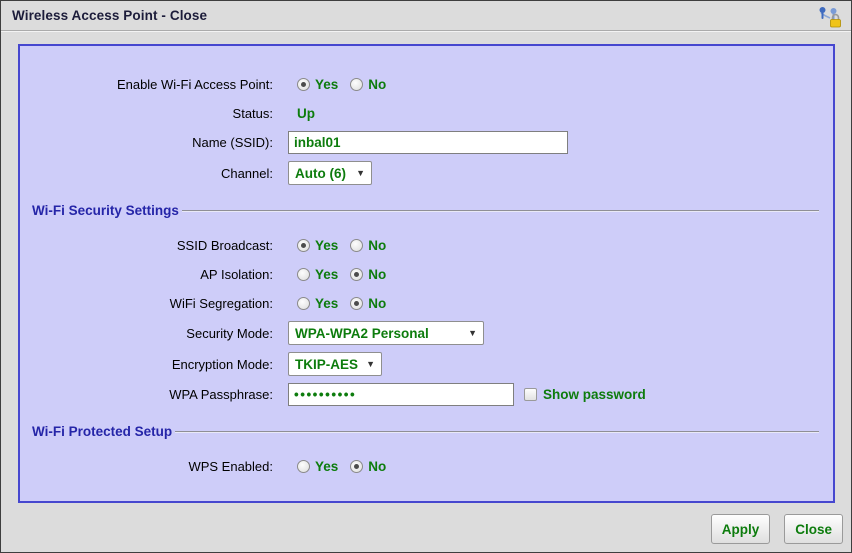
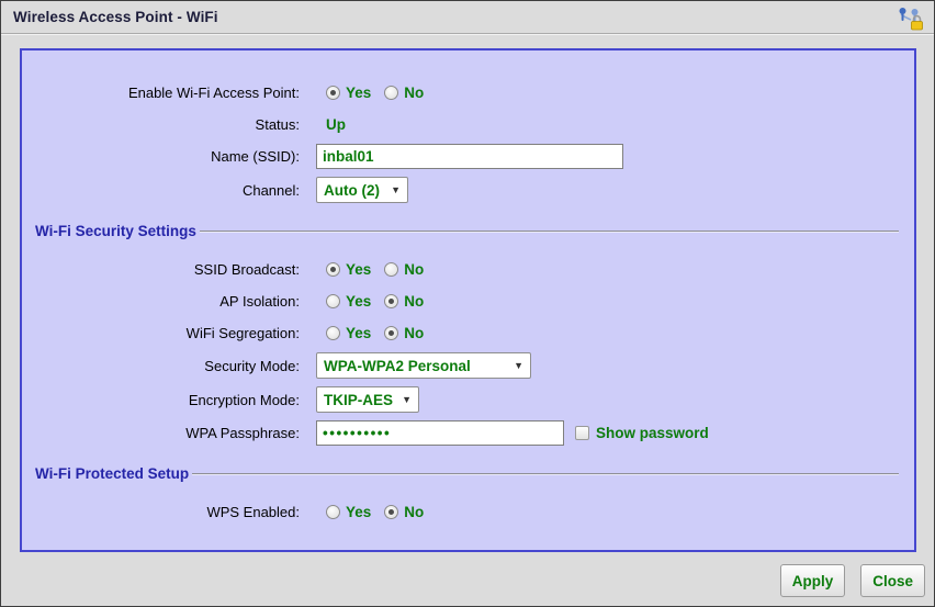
- Wireless Access Point - Close
+ Wireless Access Point - WiFi
  Enable Wi-Fi Access Point:
  Yes
  No
  Status:
  Up
  Name (SSID):
  inbal01
  Channel:
- Auto (6)
+ Auto (2)
  ▼
  Wi-Fi Security Settings
  SSID Broadcast:
  Yes
  No
  AP Isolation:
  Yes
  No
  WiFi Segregation:
  Yes
  No
  Security Mode:
  WPA-WPA2 Personal
  ▼
  Encryption Mode:
  TKIP-AES
  ▼
  WPA Passphrase:
  ••••••••••
  Show password
  Wi-Fi Protected Setup
  WPS Enabled:
  Yes
  No
  Apply
  Close
